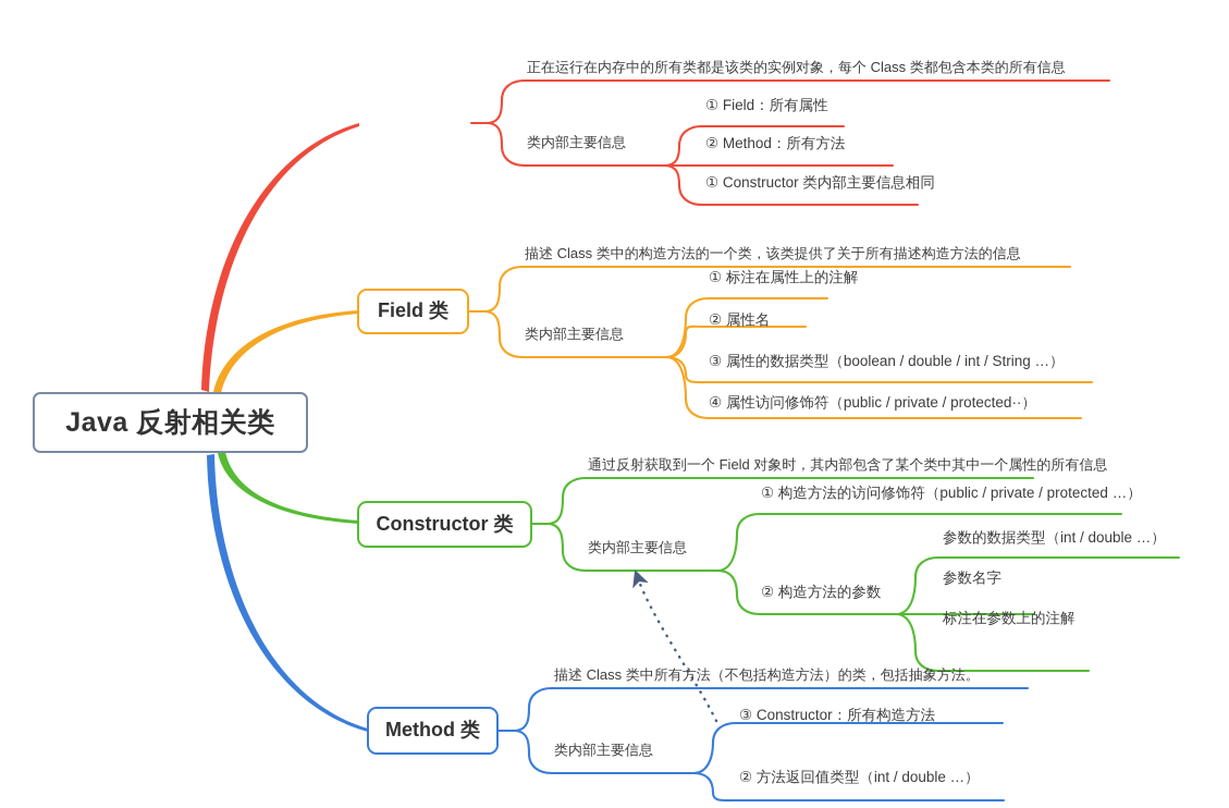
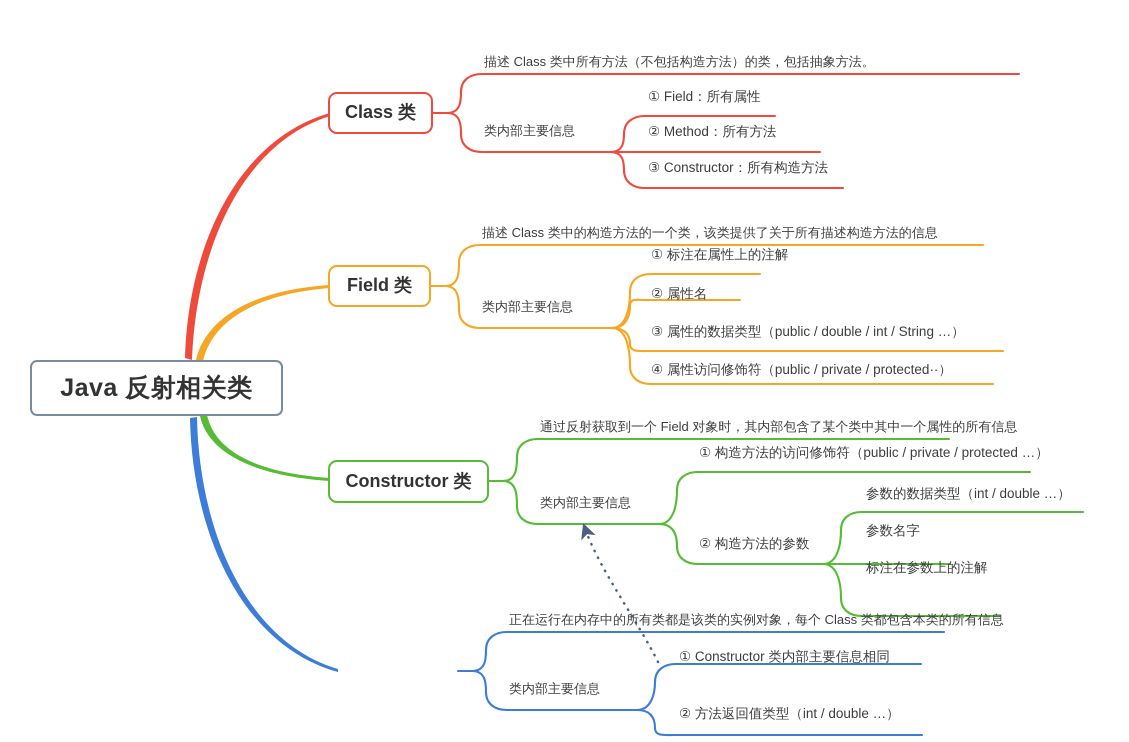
  Java 反射相关类
+ Class 类
  Field 类
  Constructor 类
- Method 类
- 正在运行在内存中的所有类都是该类的实例对象，每个 Class 类都包含本类的所有信息
+ 描述 Class 类中所有方法（不包括构造方法）的类，包括抽象方法。
  类内部主要信息
  ① Field：所有属性
  ② Method：所有方法
- ① Constructor 类内部主要信息相同
+ ③ Constructor：所有构造方法
  描述 Class 类中的构造方法的一个类，该类提供了关于所有描述构造方法的信息
  类内部主要信息
  ① 标注在属性上的注解
  ② 属性名
- ③ 属性的数据类型（boolean / double / int / String …）
+ ③ 属性的数据类型（public / double / int / String …）
  ④ 属性访问修饰符（public / private / protected··）
  通过反射获取到一个 Field 对象时，其内部包含了某个类中其中一个属性的所有信息
  类内部主要信息
  ① 构造方法的访问修饰符（public / private / protected …）
  ② 构造方法的参数
  参数的数据类型（int / double …）
  参数名字
  标注在参数上的注解
- 描述 Class 类中所有方法（不包括构造方法）的类，包括抽象方法。
+ 正在运行在内存中的所有类都是该类的实例对象，每个 Class 类都包含本类的所有信息
  类内部主要信息
- ③ Constructor：所有构造方法
+ ① Constructor 类内部主要信息相同
  ② 方法返回值类型（int / double …）
